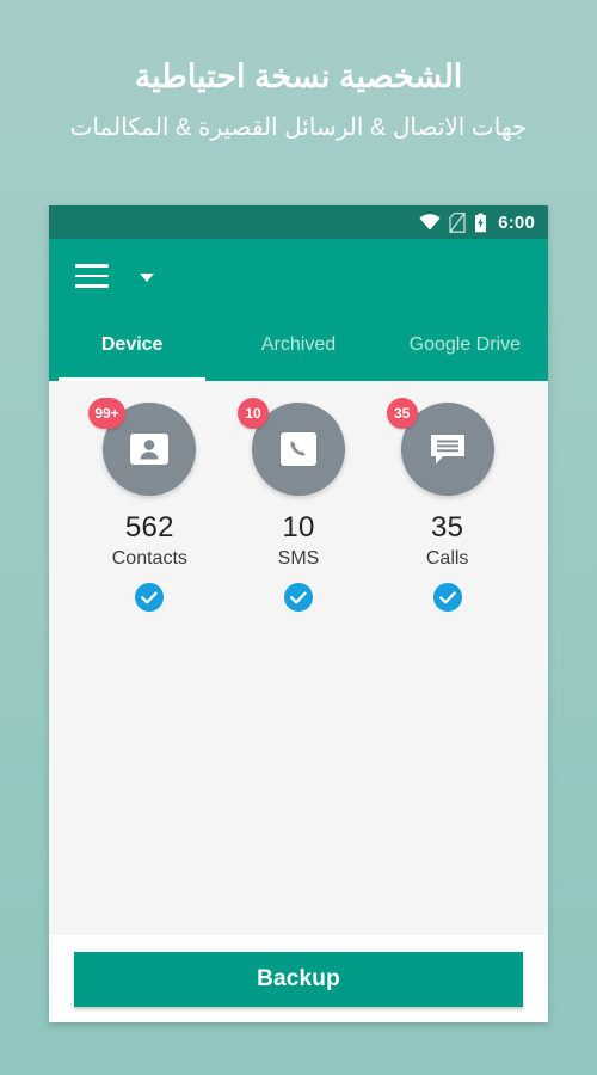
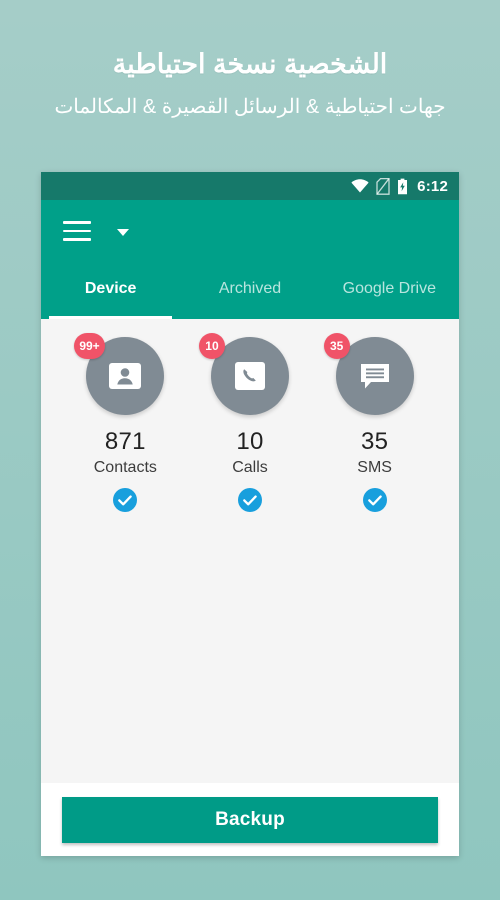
  الشخصية نسخة احتياطية
- جهات الاتصال & الرسائل القصيرة & المكالمات
+ جهات احتياطية & الرسائل القصيرة & المكالمات
- 6:00
+ 6:12
  Device
  Archived
  Google Drive
  99+
- 562
+ 871
  Contacts
  10
  10
- SMS
+ Calls
  35
  35
- Calls
+ SMS
  Backup
